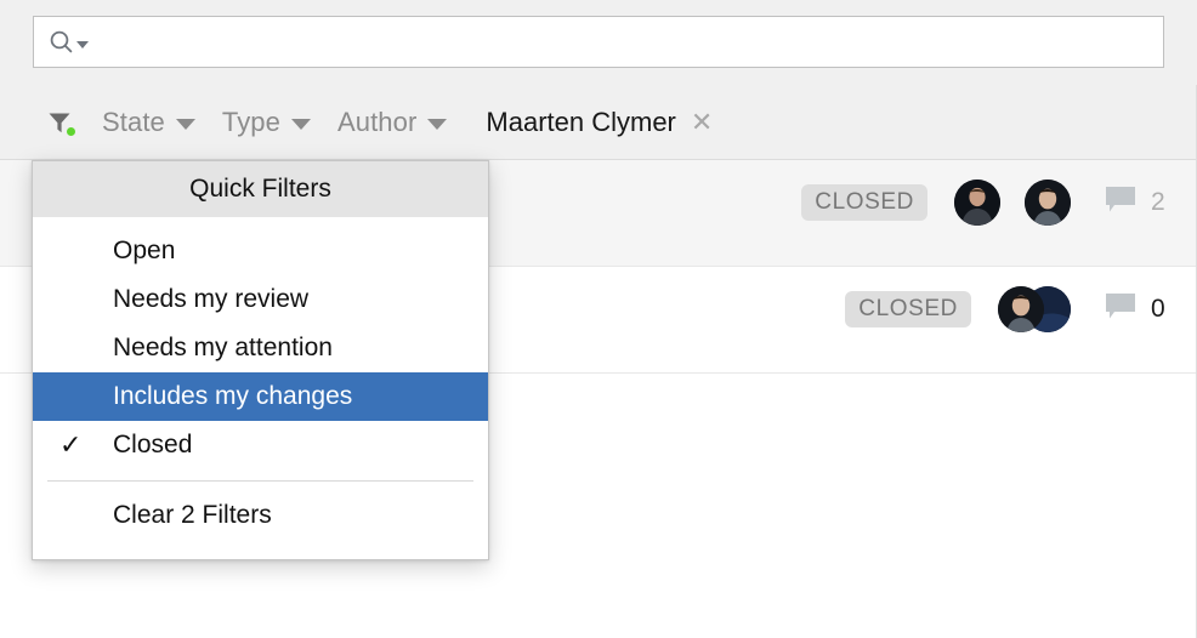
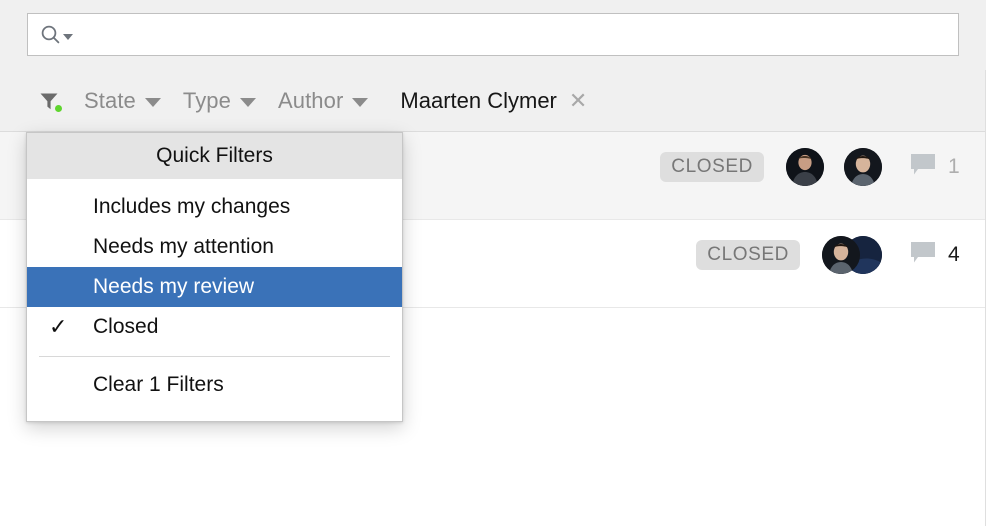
  State
  Type
  Author
  Maarten Clymer
  ✕
  CLOSED
- 2
+ 1
  CLOSED
- 0
+ 4
  Quick Filters
- Open
- Needs my review
+ Includes my changes
  Needs my attention
- Includes my changes
+ Needs my review
  ✓
  Closed
- Clear 2 Filters
+ Clear 1 Filters
